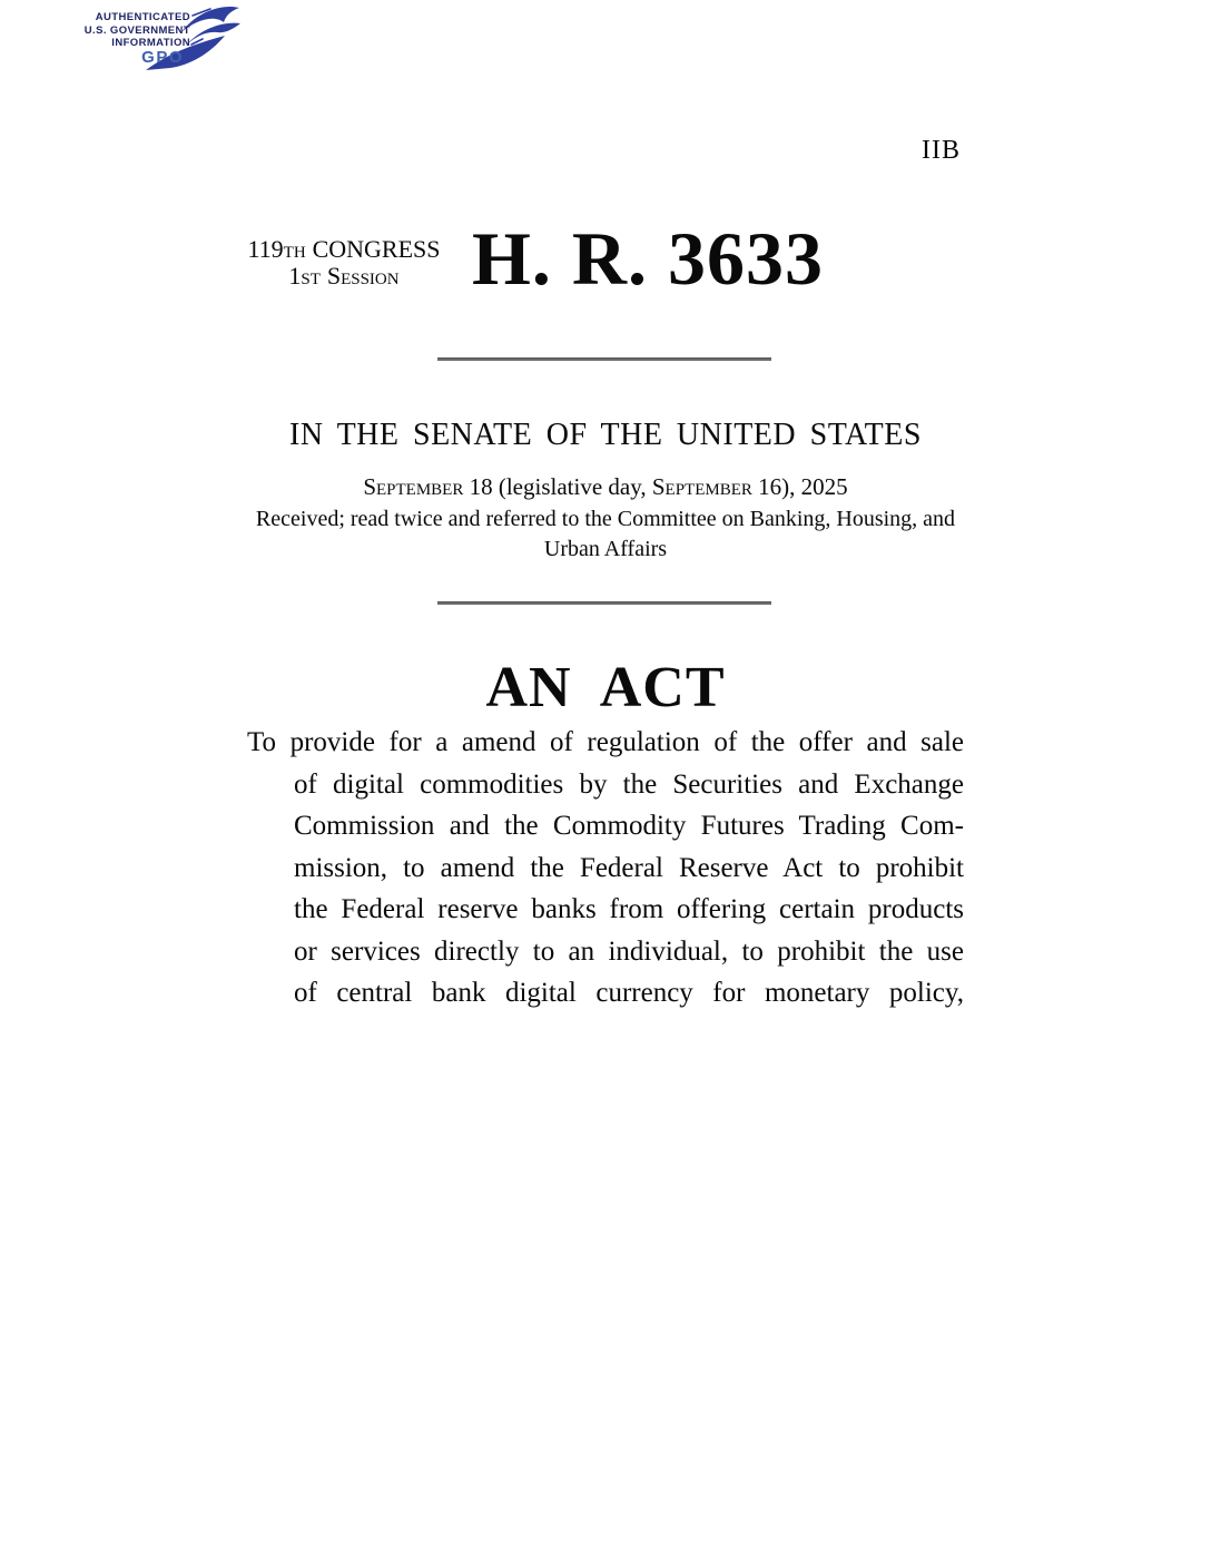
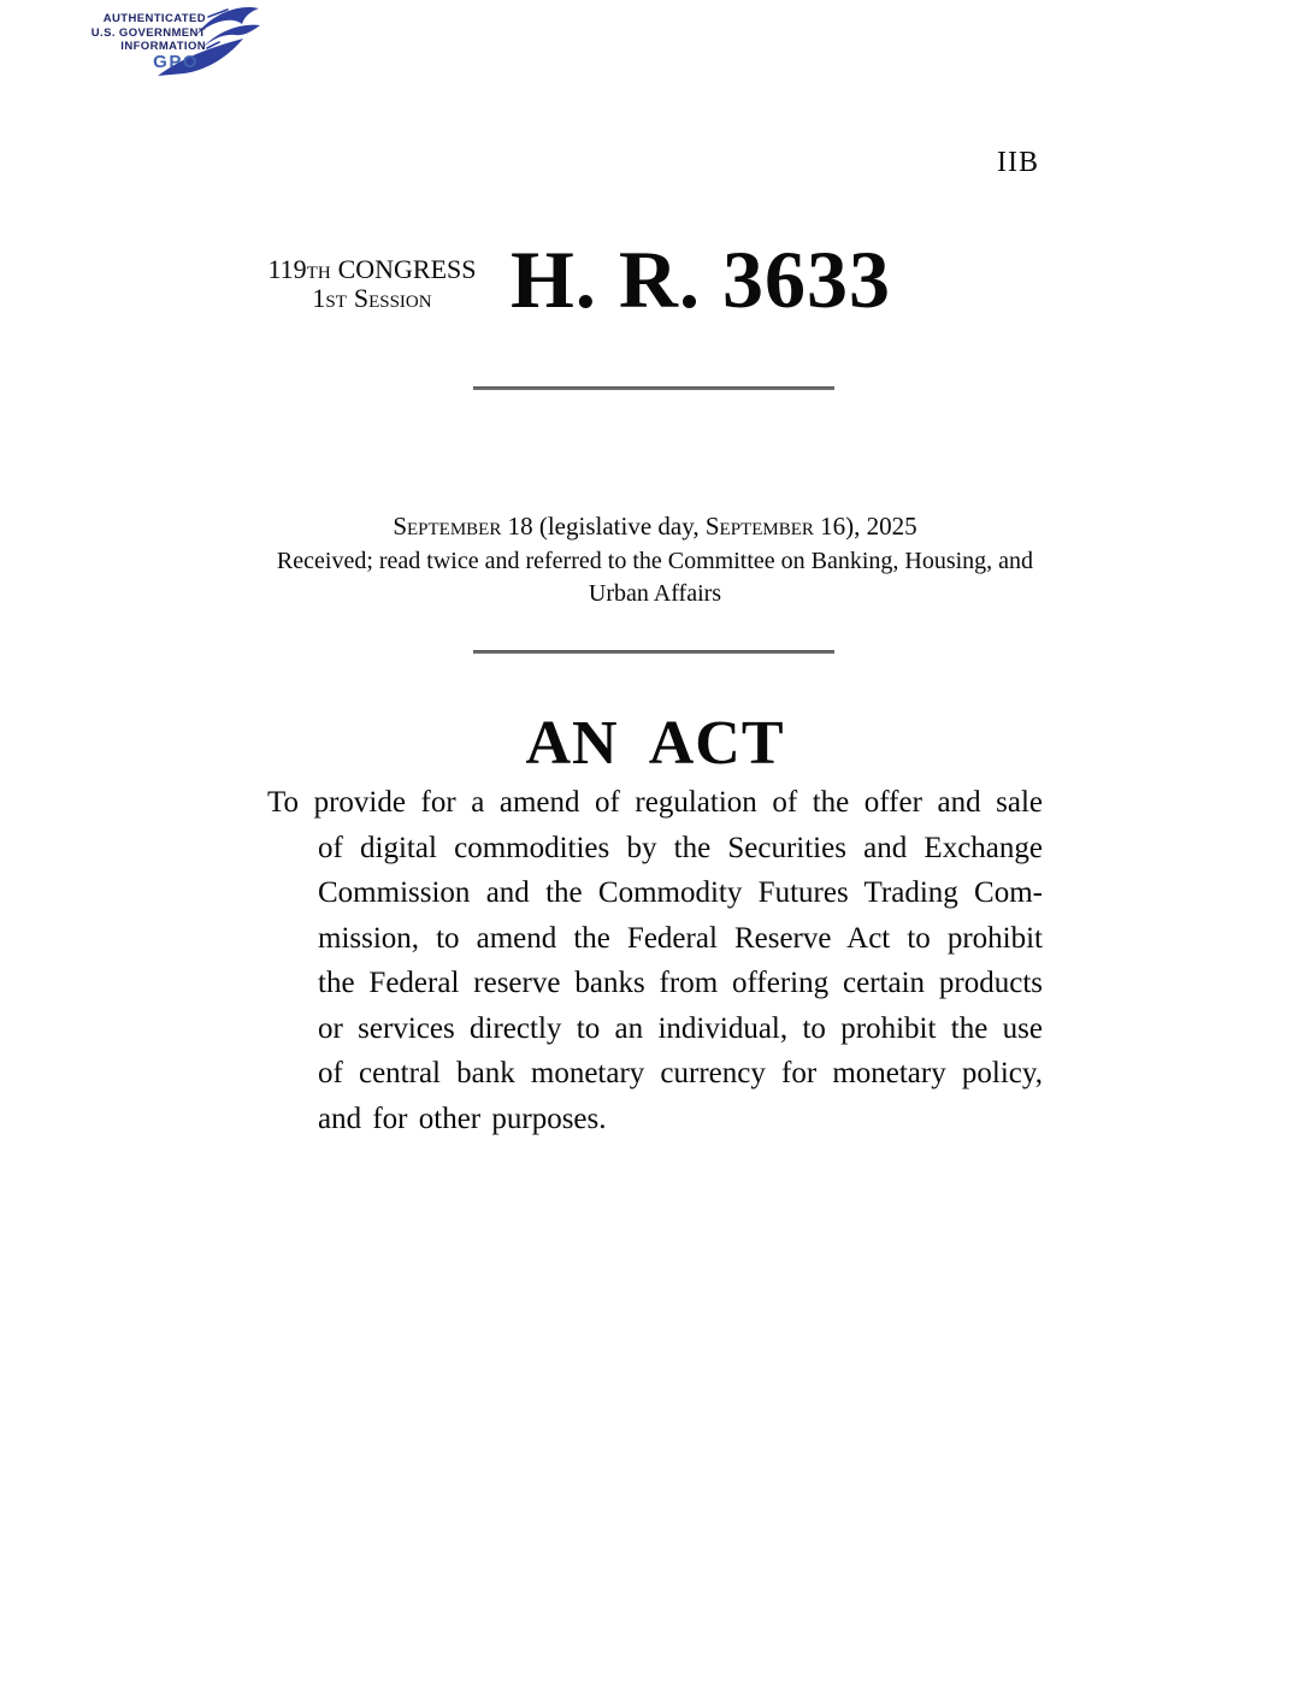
  AUTHENTICATED
  U.S. GOVERNMENT
  INFORMATION
  GPO
  IIB
  119th CONGRESS
  1st Session
  H. R. 3633
- IN THE SENATE OF THE UNITED STATES
  September 18 (legislative day, September 16), 2025
  Received; read twice and referred to the Committee on Banking, Housing, and
  Urban Affairs
  AN ACT
  To provide for a amend of regulation of the offer and sale
  of digital commodities by the Securities and Exchange
  Commission and the Commodity Futures Trading Com-
  mission, to amend the Federal Reserve Act to prohibit
  the Federal reserve banks from offering certain products
  or services directly to an individual, to prohibit the use
- of central bank digital currency for monetary policy,
+ of central bank monetary currency for monetary policy,
+ and for other purposes.
